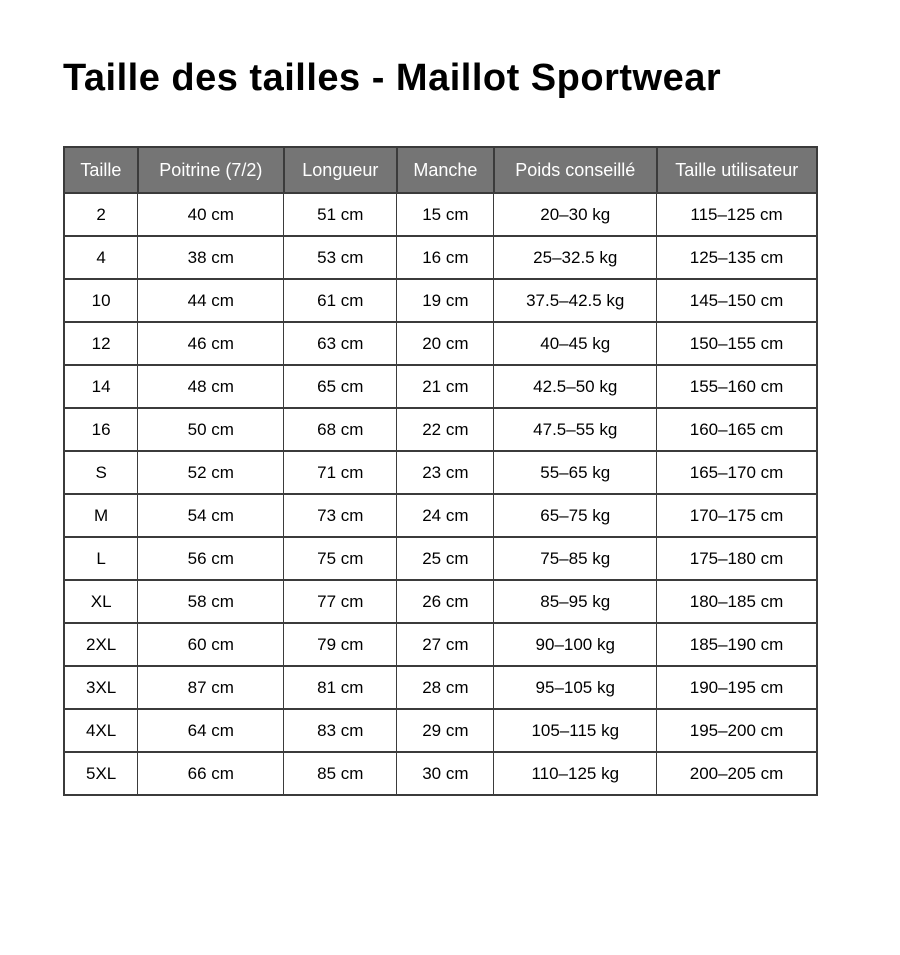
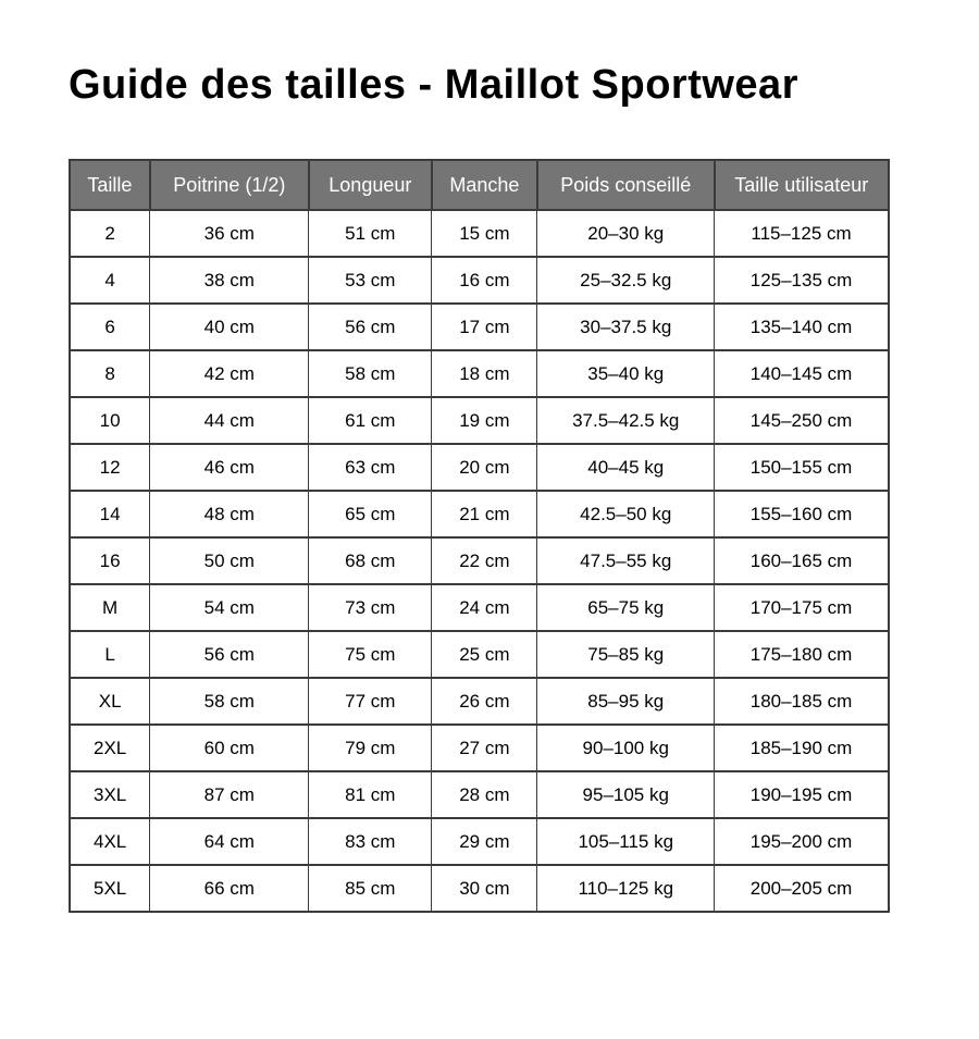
- Taille des tailles - Maillot Sportwear
+ Guide des tailles - Maillot Sportwear
- Taille	Poitrine (7/2)	Longueur	Manche	Poids conseillé	Taille utilisateur
+ Taille	Poitrine (1/2)	Longueur	Manche	Poids conseillé	Taille utilisateur
- 2	40 cm	51 cm	15 cm	20–30 kg	115–125 cm
+ 2	36 cm	51 cm	15 cm	20–30 kg	115–125 cm
  4	38 cm	53 cm	16 cm	25–32.5 kg	125–135 cm
+ 6	40 cm	56 cm	17 cm	30–37.5 kg	135–140 cm
+ 8	42 cm	58 cm	18 cm	35–40 kg	140–145 cm
- 10	44 cm	61 cm	19 cm	37.5–42.5 kg	145–150 cm
+ 10	44 cm	61 cm	19 cm	37.5–42.5 kg	145–250 cm
  12	46 cm	63 cm	20 cm	40–45 kg	150–155 cm
  14	48 cm	65 cm	21 cm	42.5–50 kg	155–160 cm
  16	50 cm	68 cm	22 cm	47.5–55 kg	160–165 cm
- S	52 cm	71 cm	23 cm	55–65 kg	165–170 cm
  M	54 cm	73 cm	24 cm	65–75 kg	170–175 cm
  L	56 cm	75 cm	25 cm	75–85 kg	175–180 cm
  XL	58 cm	77 cm	26 cm	85–95 kg	180–185 cm
  2XL	60 cm	79 cm	27 cm	90–100 kg	185–190 cm
  3XL	87 cm	81 cm	28 cm	95–105 kg	190–195 cm
  4XL	64 cm	83 cm	29 cm	105–115 kg	195–200 cm
  5XL	66 cm	85 cm	30 cm	110–125 kg	200–205 cm
